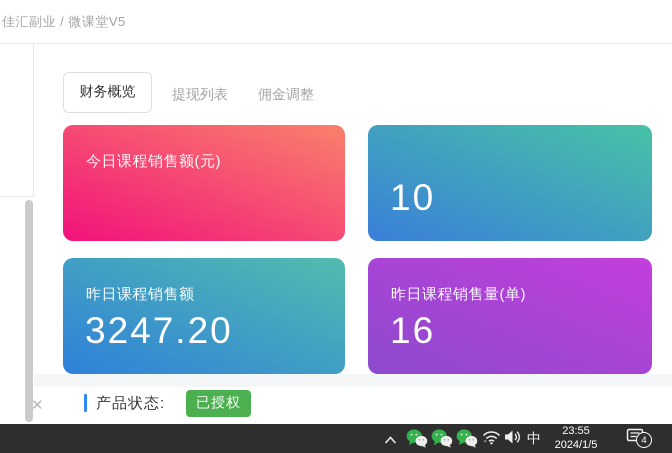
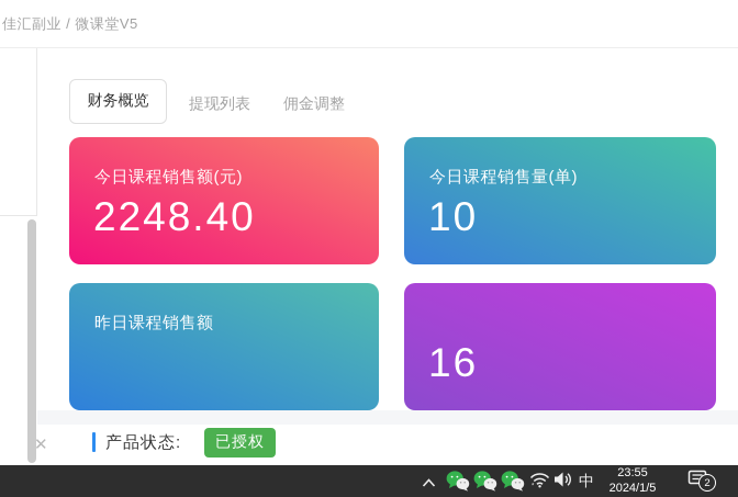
  佳汇副业 / 微课堂V5
  ✕
  财务概览
  提现列表
  佣金调整
  今日课程销售额(元)
+ 2248.40
+ 今日课程销售量(单)
  10
  昨日课程销售额
- 3247.20
- 昨日课程销售量(单)
  16
  产品状态:
  已授权
  中
  23:55
  2024/1/5
- 4
+ 2
